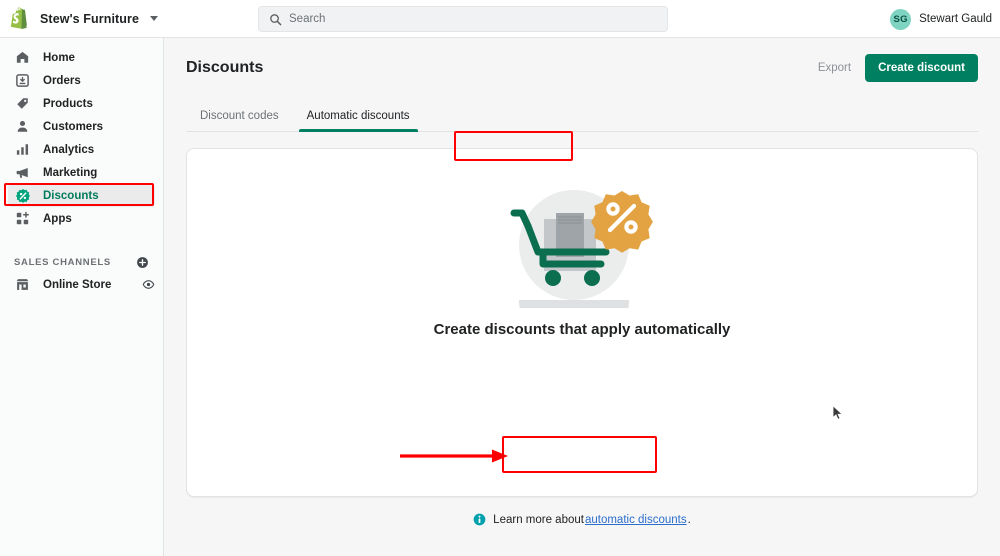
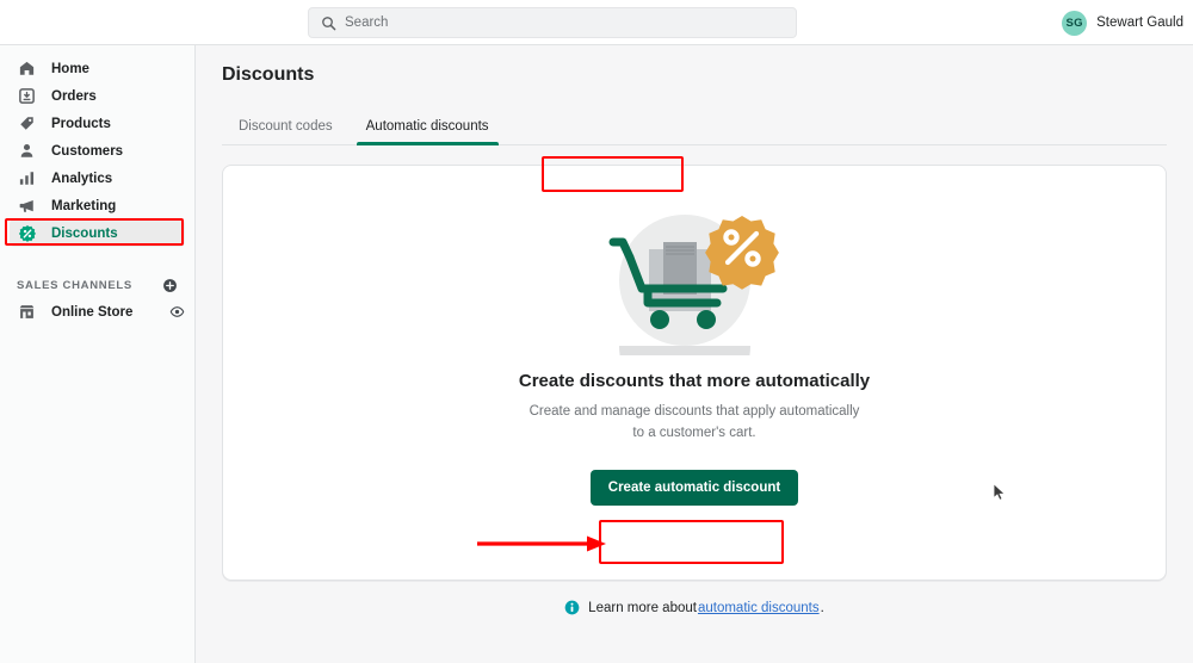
- Stew's Furniture
  Search
  SG
  Stewart Gauld
  Home
  Orders
  Products
  Customers
  Analytics
  Marketing
  Discounts
- Apps
  SALES CHANNELS
  Online Store
  Discounts
- Export
- Create discount
  Discount codes
  Automatic discounts
- Create discounts that apply automatically
+ Create discounts that more automatically
+ Create and manage discounts that apply automatically to a customer's cart.
+ Create automatic discount
  Learn more about
  automatic discounts
  .
